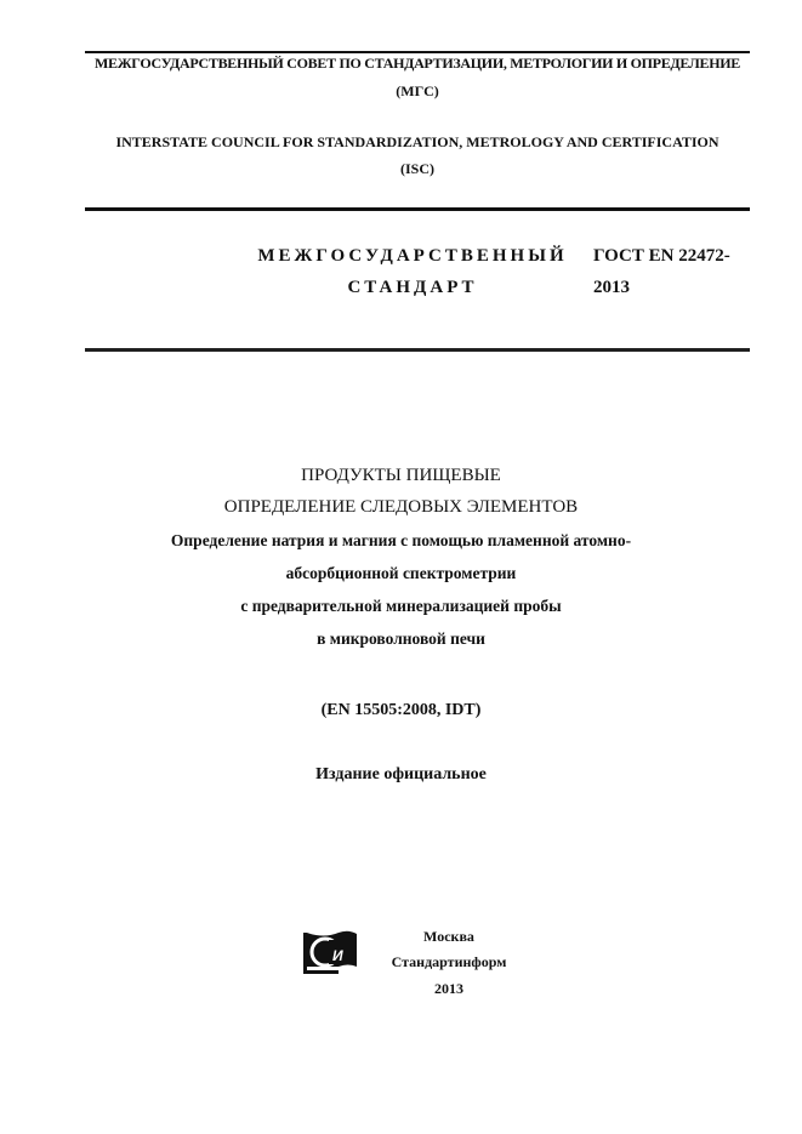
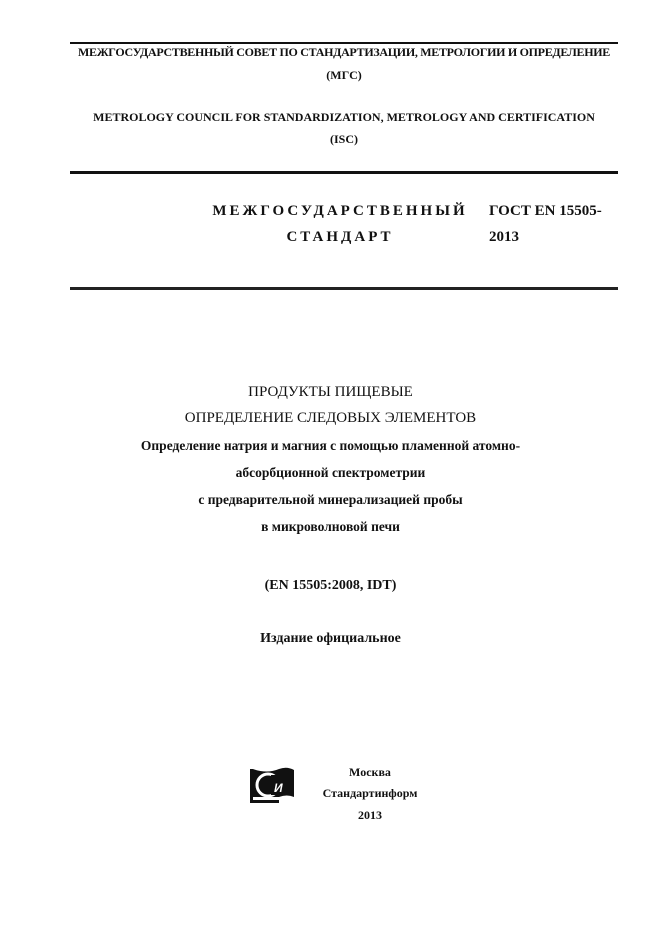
  МЕЖГОСУДАРСТВЕННЫЙ СОВЕТ ПО СТАНДАРТИЗАЦИИ, МЕТРОЛОГИИ И ОПРЕДЕЛЕНИЕ
  (МГС)
- INTERSTATE COUNCIL FOR STANDARDIZATION, METROLOGY AND CERTIFICATION
+ METROLOGY COUNCIL FOR STANDARDIZATION, METROLOGY AND CERTIFICATION
  (ISC)
  МЕЖГОСУДАРСТВЕННЫЙ
  СТАНДАРТ
- ГОСТ EN 22472-
+ ГОСТ EN 15505-
  2013
  ПРОДУКТЫ ПИЩЕВЫЕ
  ОПРЕДЕЛЕНИЕ СЛЕДОВЫХ ЭЛЕМЕНТОВ
  Определение натрия и магния с помощью пламенной атомно-
  абсорбционной спектрометрии
  с предварительной минерализацией пробы
  в микроволновой печи
  (EN 15505:2008, IDT)
  Издание официальное
  И
  Москва
  Стандартинформ
  2013
